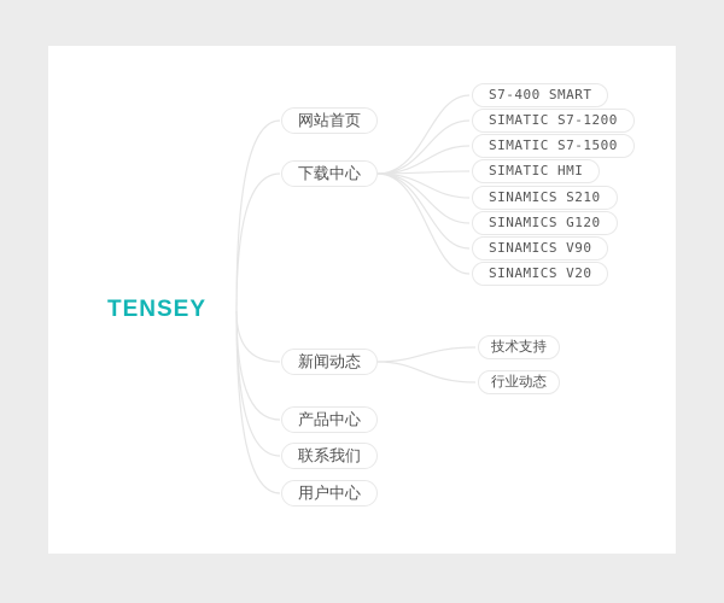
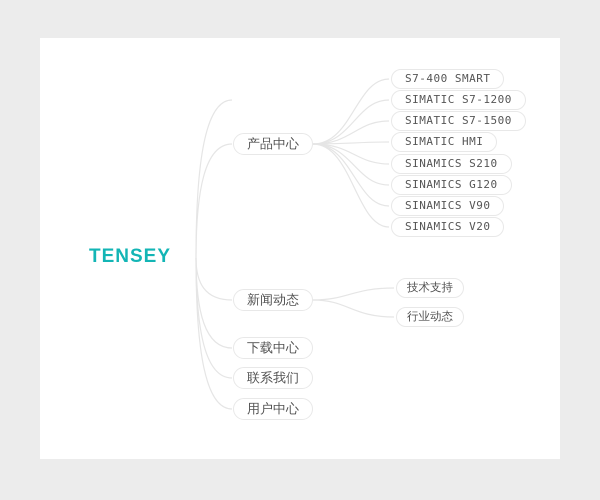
  TENSEY
- 网站首页
- 下载中心
+ 产品中心
  新闻动态
- 产品中心
+ 下载中心
  联系我们
  用户中心
  S7-400 SMART
  SIMATIC S7-1200
  SIMATIC S7-1500
  SIMATIC HMI
  SINAMICS S210
  SINAMICS G120
  SINAMICS V90
  SINAMICS V20
  技术支持
  行业动态
